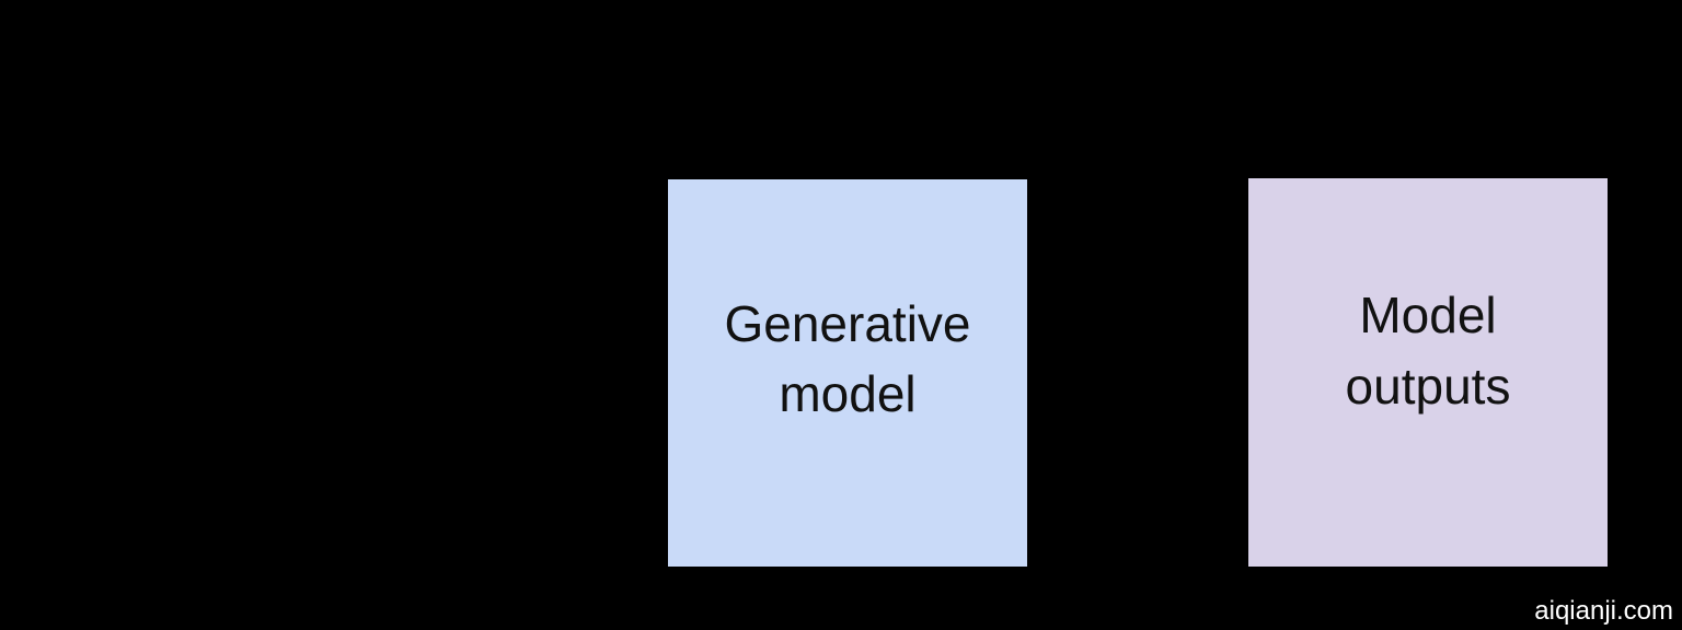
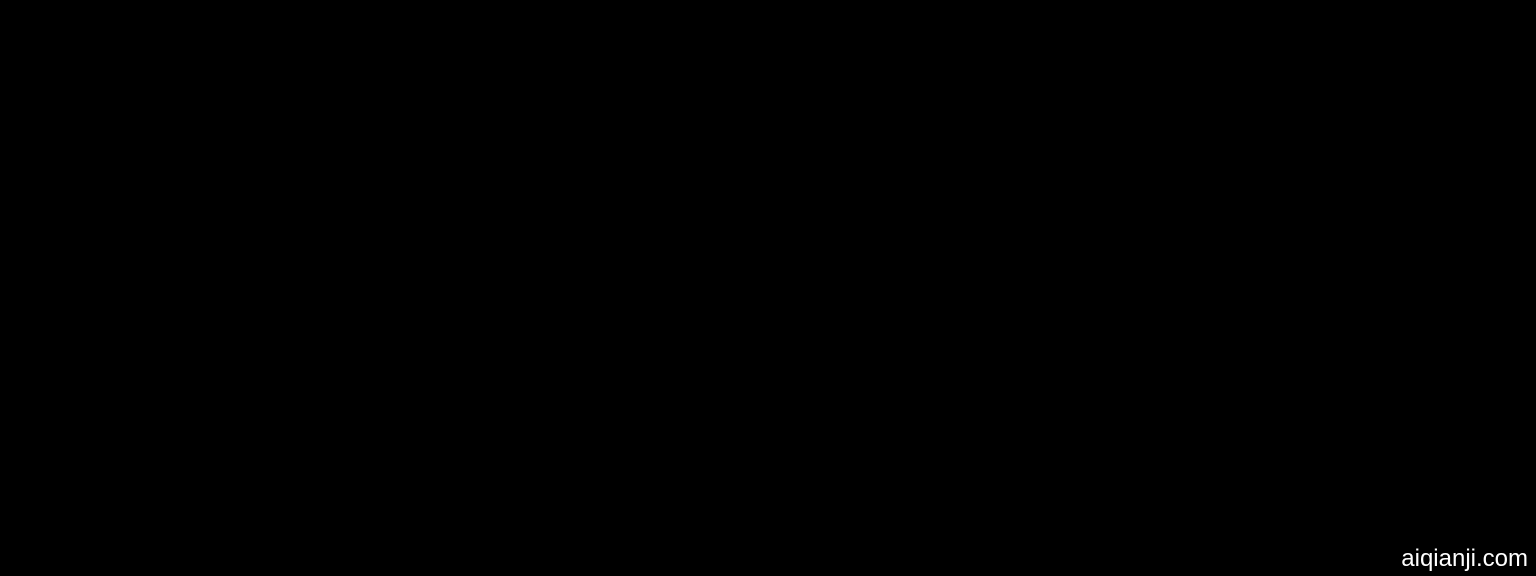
- Generative
- model
- Model
- outputs
  aiqianji.com
